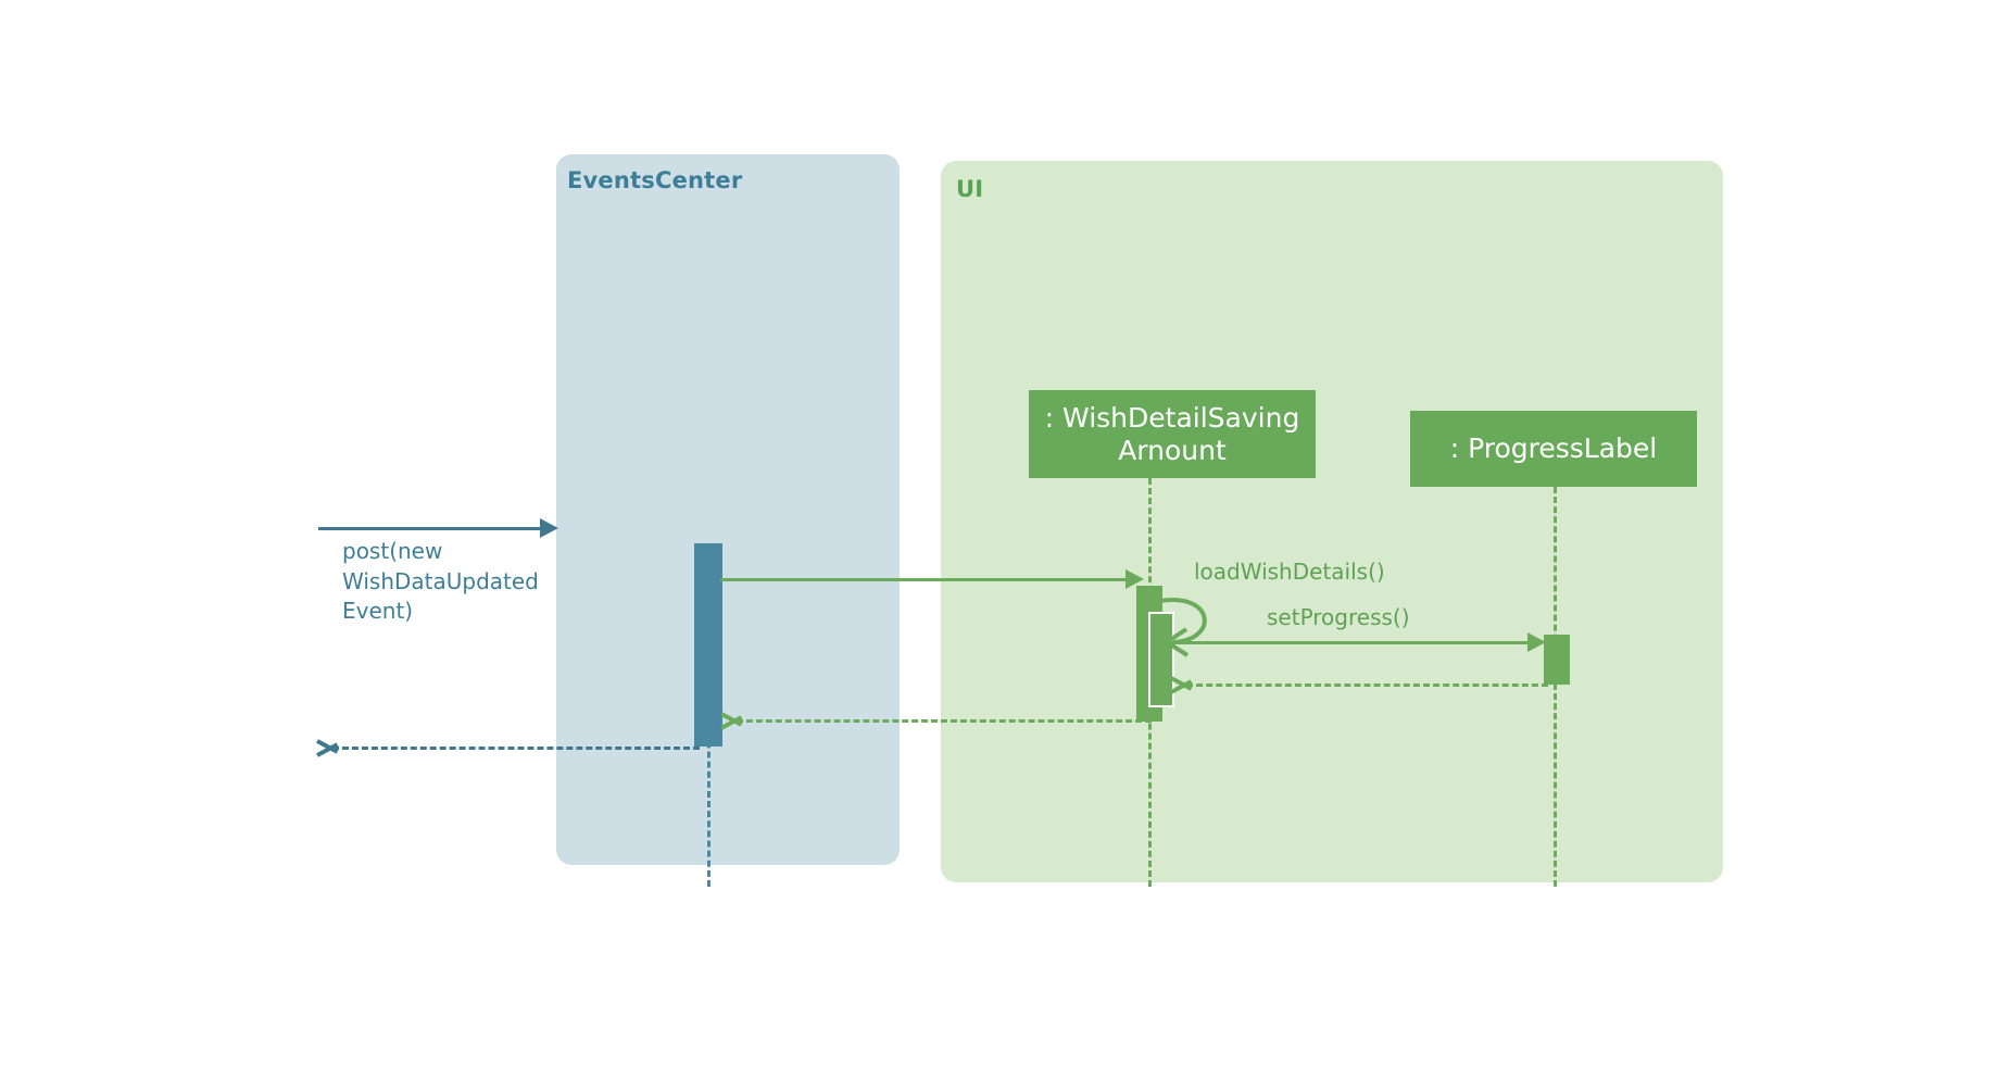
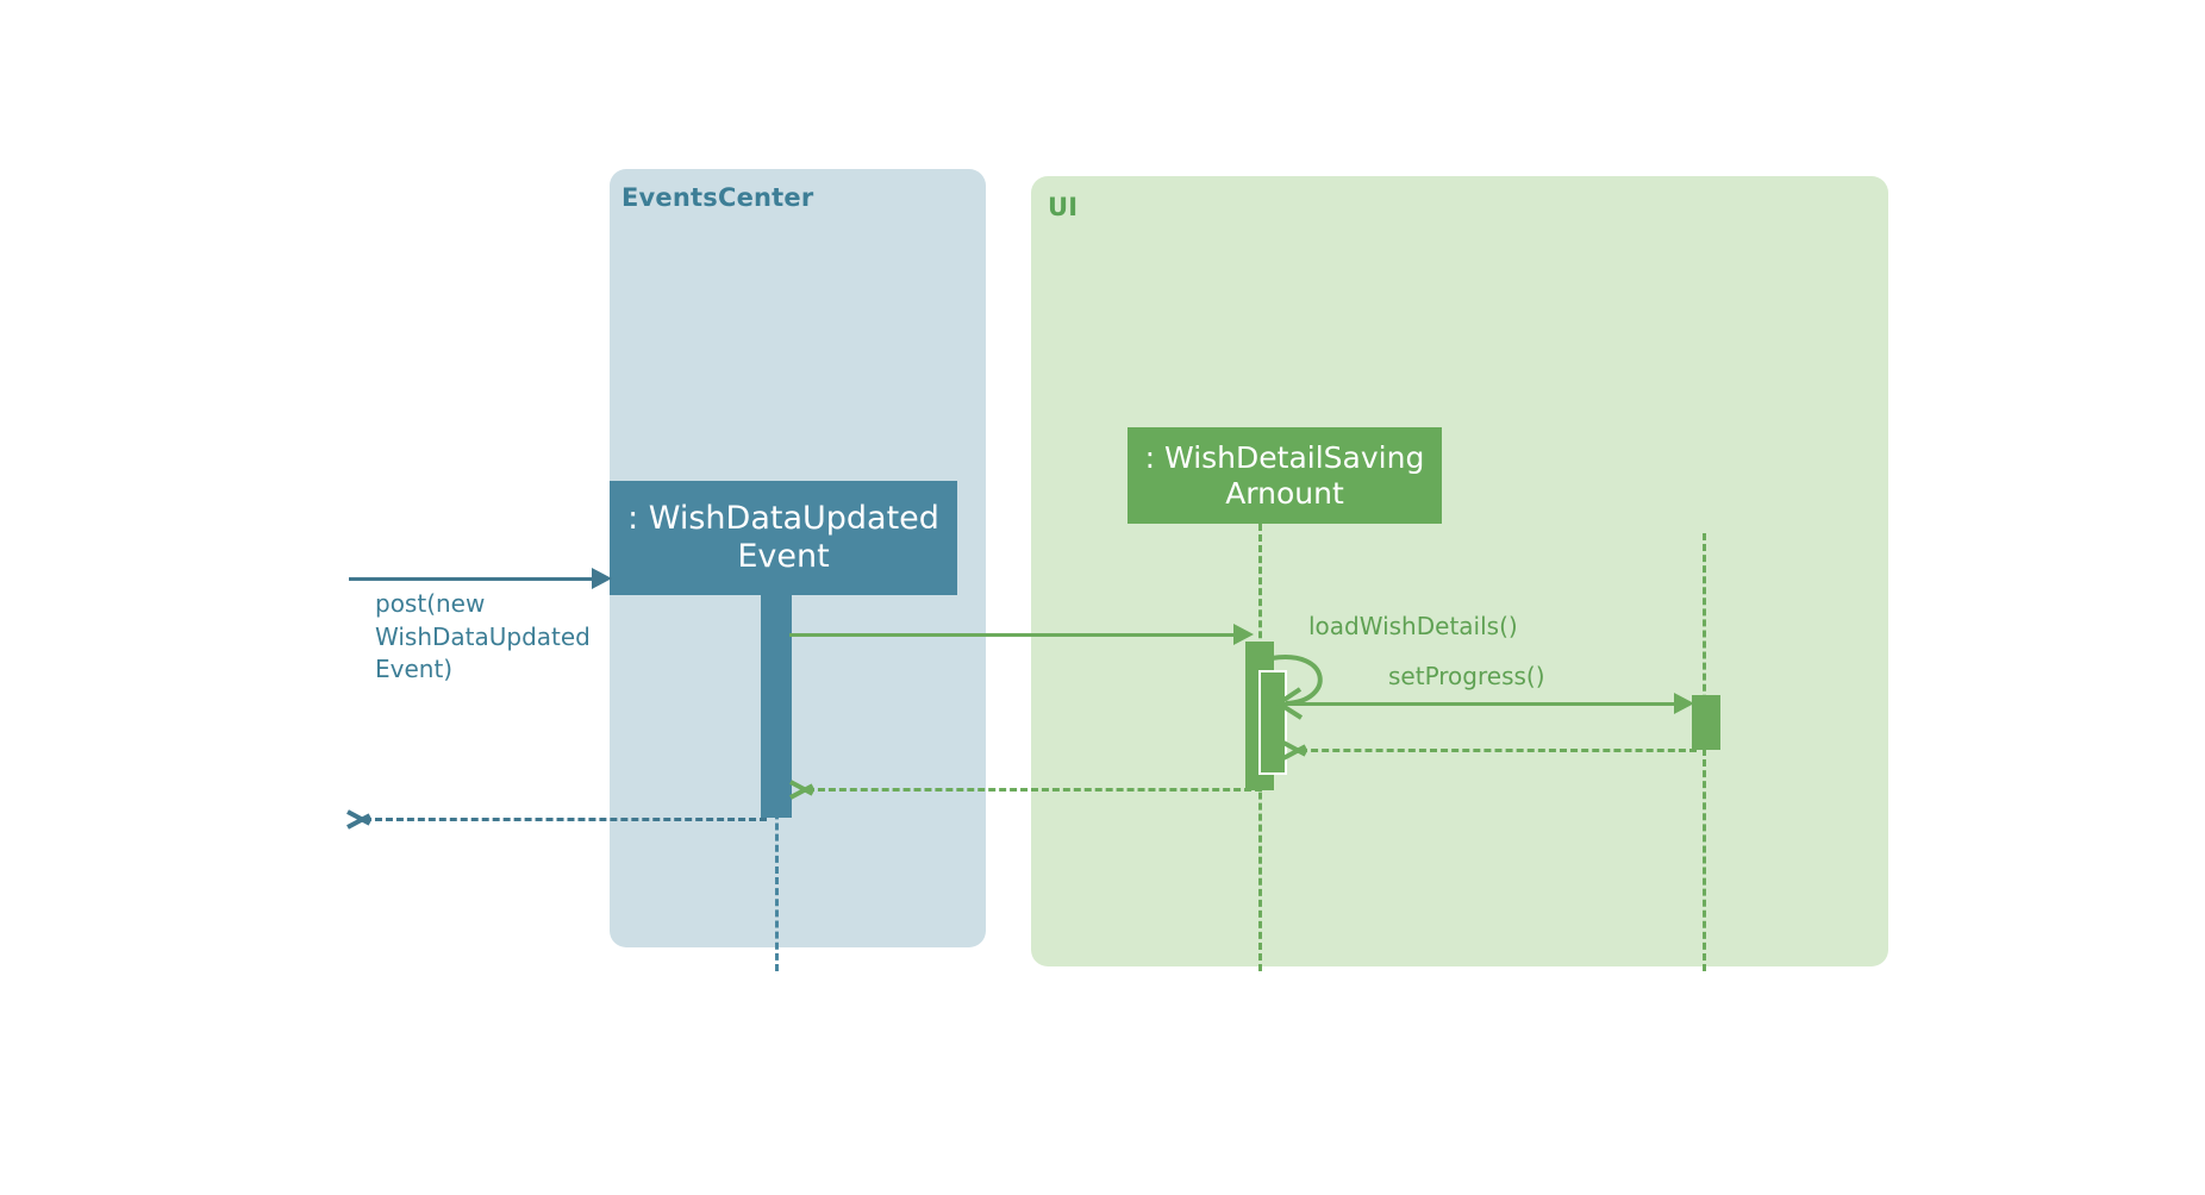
  EventsCenter
  UI
+ : WishDataUpdated Event
  : WishDetailSaving Arnount
- : ProgressLabel
  post(new
  WishDataUpdated
  Event)
  loadWishDetails()
  setProgress()
